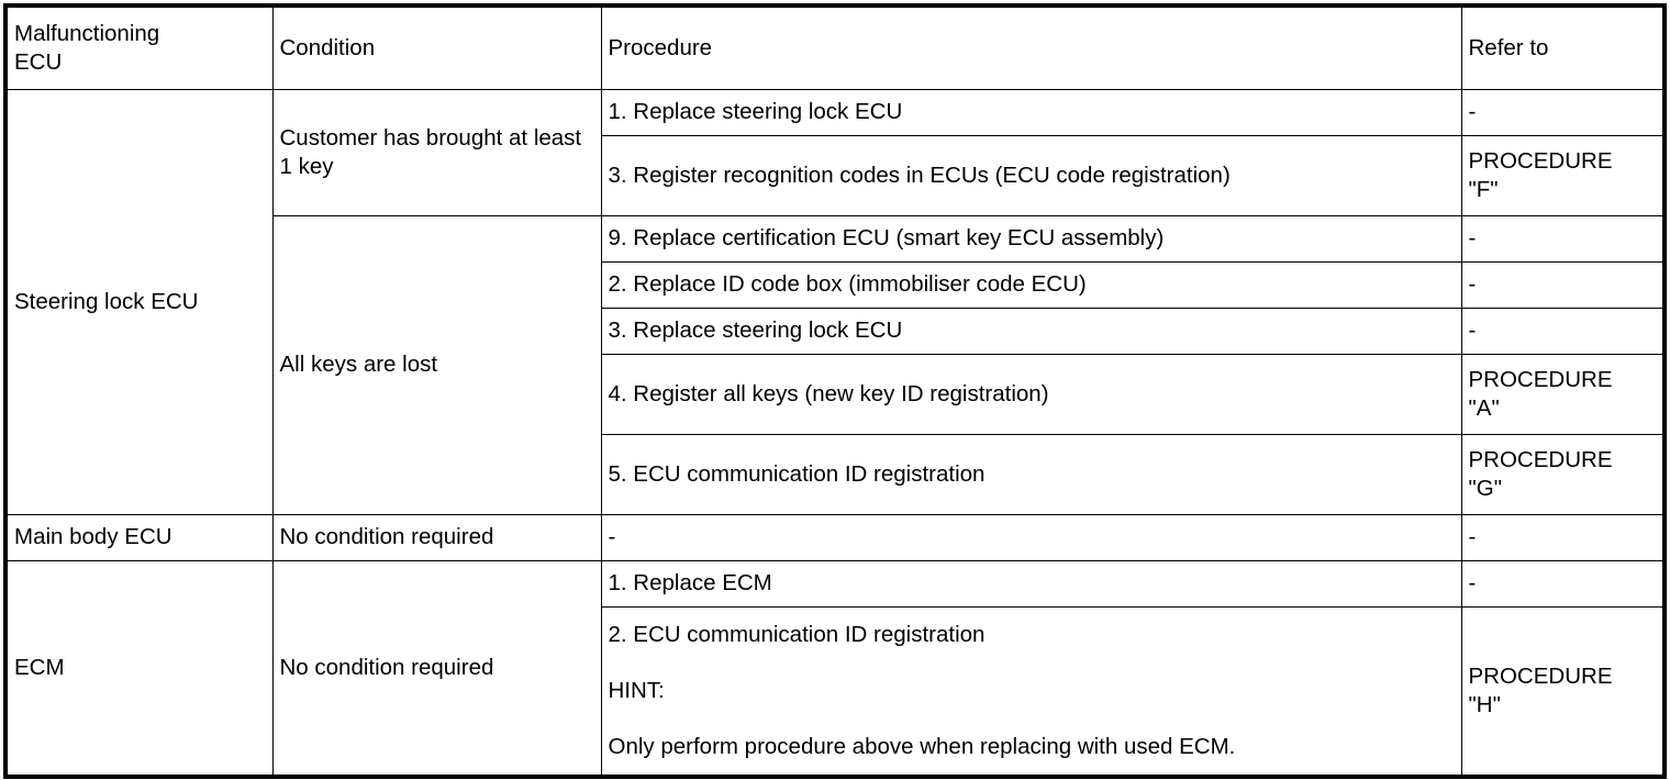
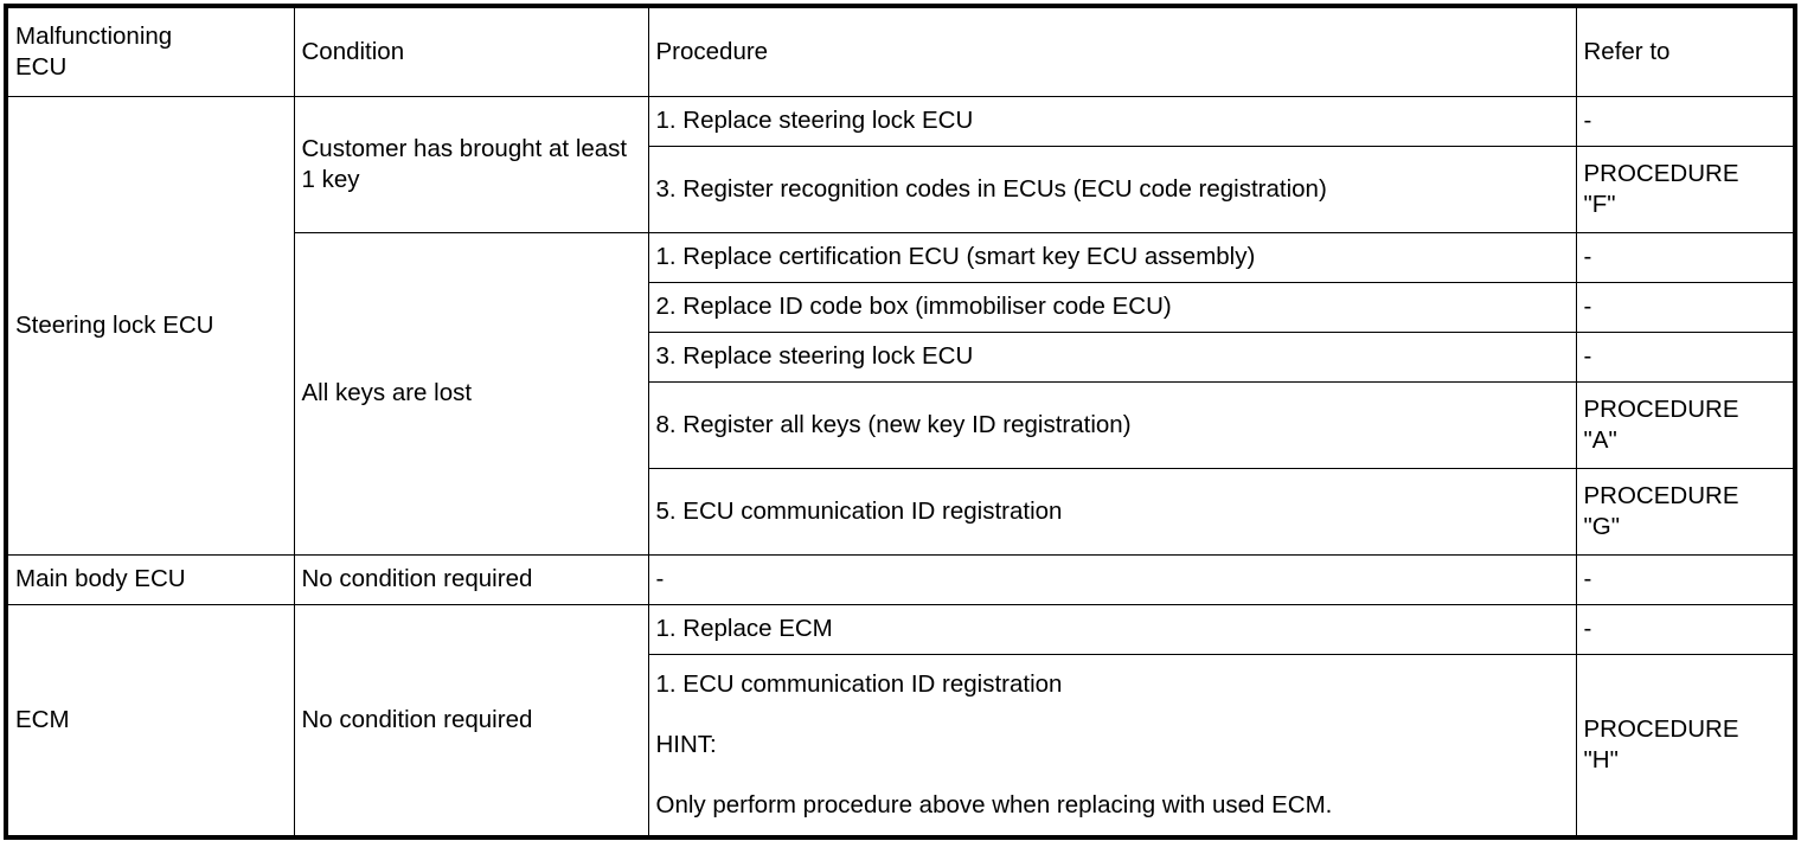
  Malfunctioning ECU	Condition	Procedure	Refer to
  Steering lock ECU	Customer has brought at least 1 key	1. Replace steering lock ECU	-
  3. Register recognition codes in ECUs (ECU code registration)	PROCEDURE "F"
- All keys are lost	9. Replace certification ECU (smart key ECU assembly)	-
+ All keys are lost	1. Replace certification ECU (smart key ECU assembly)	-
  2. Replace ID code box (immobiliser code ECU)	-
  3. Replace steering lock ECU	-
- 4. Register all keys (new key ID registration)	PROCEDURE "A"
+ 8. Register all keys (new key ID registration)	PROCEDURE "A"
  5. ECU communication ID registration	PROCEDURE "G"
  Main body ECU	No condition required	-	-
  ECM	No condition required	1. Replace ECM	-
- 2. ECU communication ID registration HINT: Only perform procedure above when replacing with used ECM.	PROCEDURE "H"
+ 1. ECU communication ID registration HINT: Only perform procedure above when replacing with used ECM.	PROCEDURE "H"
